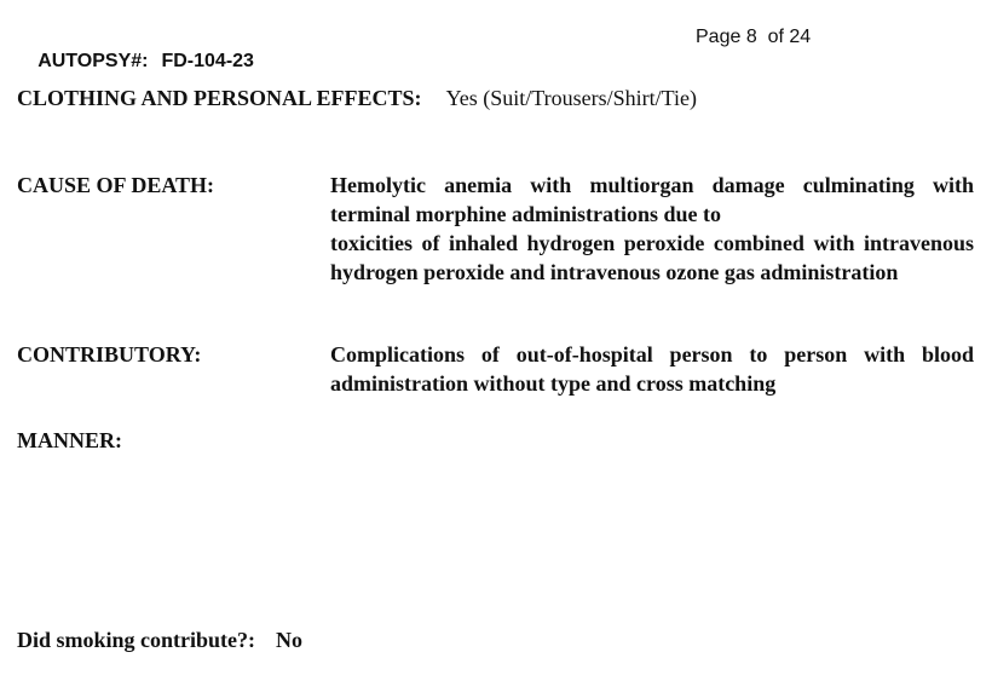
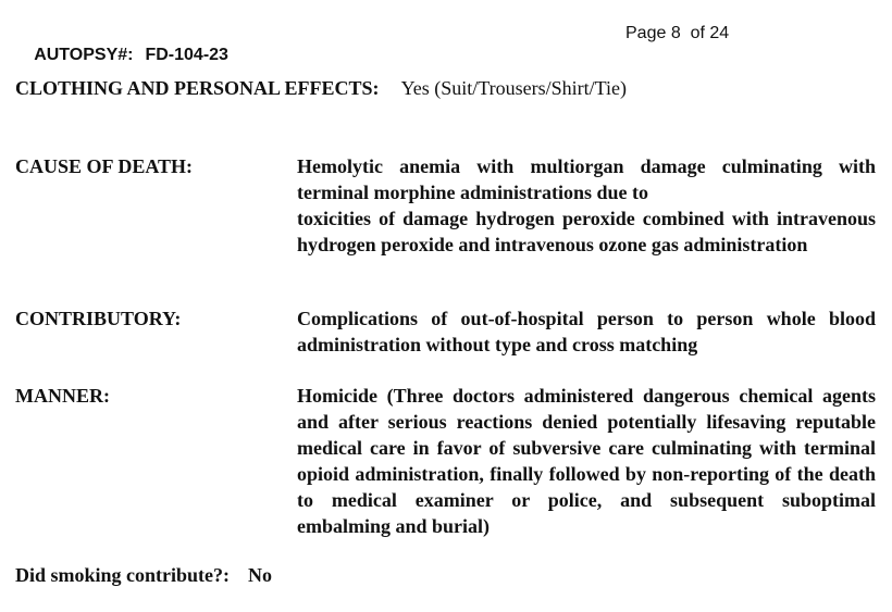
  AUTOPSY#: FD-104-23
  Page 8 of 24
  CLOTHING AND PERSONAL EFFECTS: Yes (Suit/Trousers/Shirt/Tie)
  CAUSE OF DEATH:
  Hemolytic anemia with multiorgan damage culminating with terminal morphine administrations due to
- toxicities of inhaled hydrogen peroxide combined with intravenous hydrogen peroxide and intravenous ozone gas administration
+ toxicities of damage hydrogen peroxide combined with intravenous hydrogen peroxide and intravenous ozone gas administration
  CONTRIBUTORY:
- Complications of out-of-hospital person to person with blood administration without type and cross matching
+ Complications of out-of-hospital person to person whole blood administration without type and cross matching
  MANNER:
+ Homicide (Three doctors administered dangerous chemical agents and after serious reactions denied potentially lifesaving reputable medical care in favor of subversive care culminating with terminal opioid administration, finally followed by non-reporting of the death to medical examiner or police, and subsequent suboptimal embalming and burial)
  Did smoking contribute?: No
